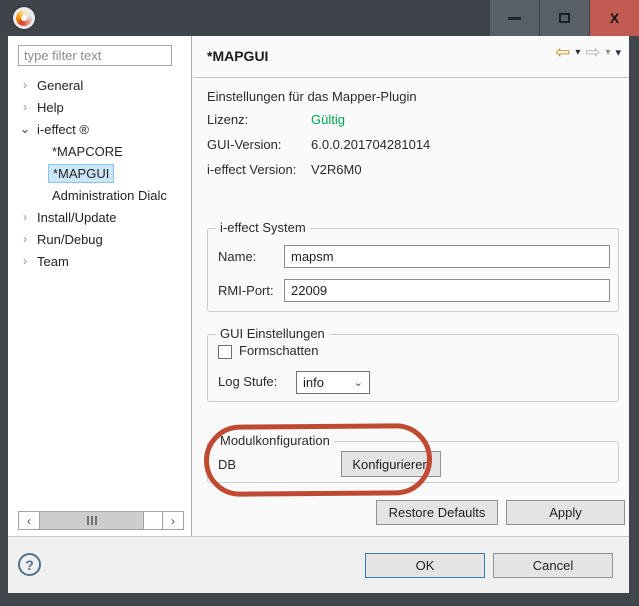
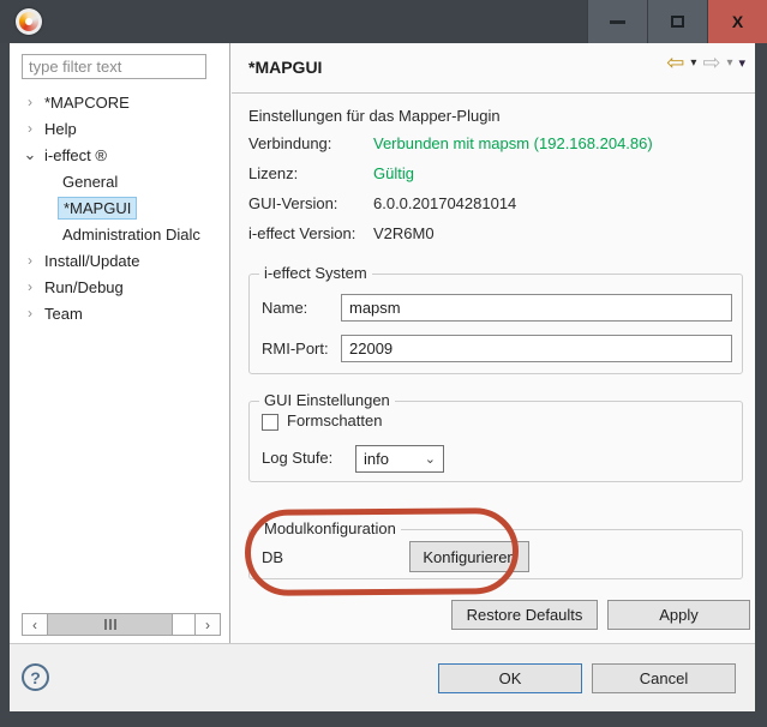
  X
  type filter text
  ›
- General
+ *MAPCORE
  ›
  Help
  ⌄
  i-effect ®
- *MAPCORE
+ General
  *MAPGUI
  Administration Dialc
  ›
  Install/Update
  ›
  Run/Debug
  ›
  Team
  ‹
  ›
  *MAPGUI
  ⇦
  ▾
  ⇨
  ▾
  ▾
  Einstellungen für das Mapper-Plugin
+ Verbindung:
+ Verbunden mit mapsm (192.168.204.86)
  Lizenz:
  Gültig
  GUI-Version:
  6.0.0.201704281014
  i-effect Version:
  V2R6M0
  i-effect System
  Name:
  mapsm
  RMI-Port:
  22009
  GUI Einstellungen
  Formschatten
  Log Stufe:
  info
  ⌄
  Modulkonfiguration
  DB
  Konfigurieren
  Restore Defaults
  Apply
  ?
  OK
  Cancel
